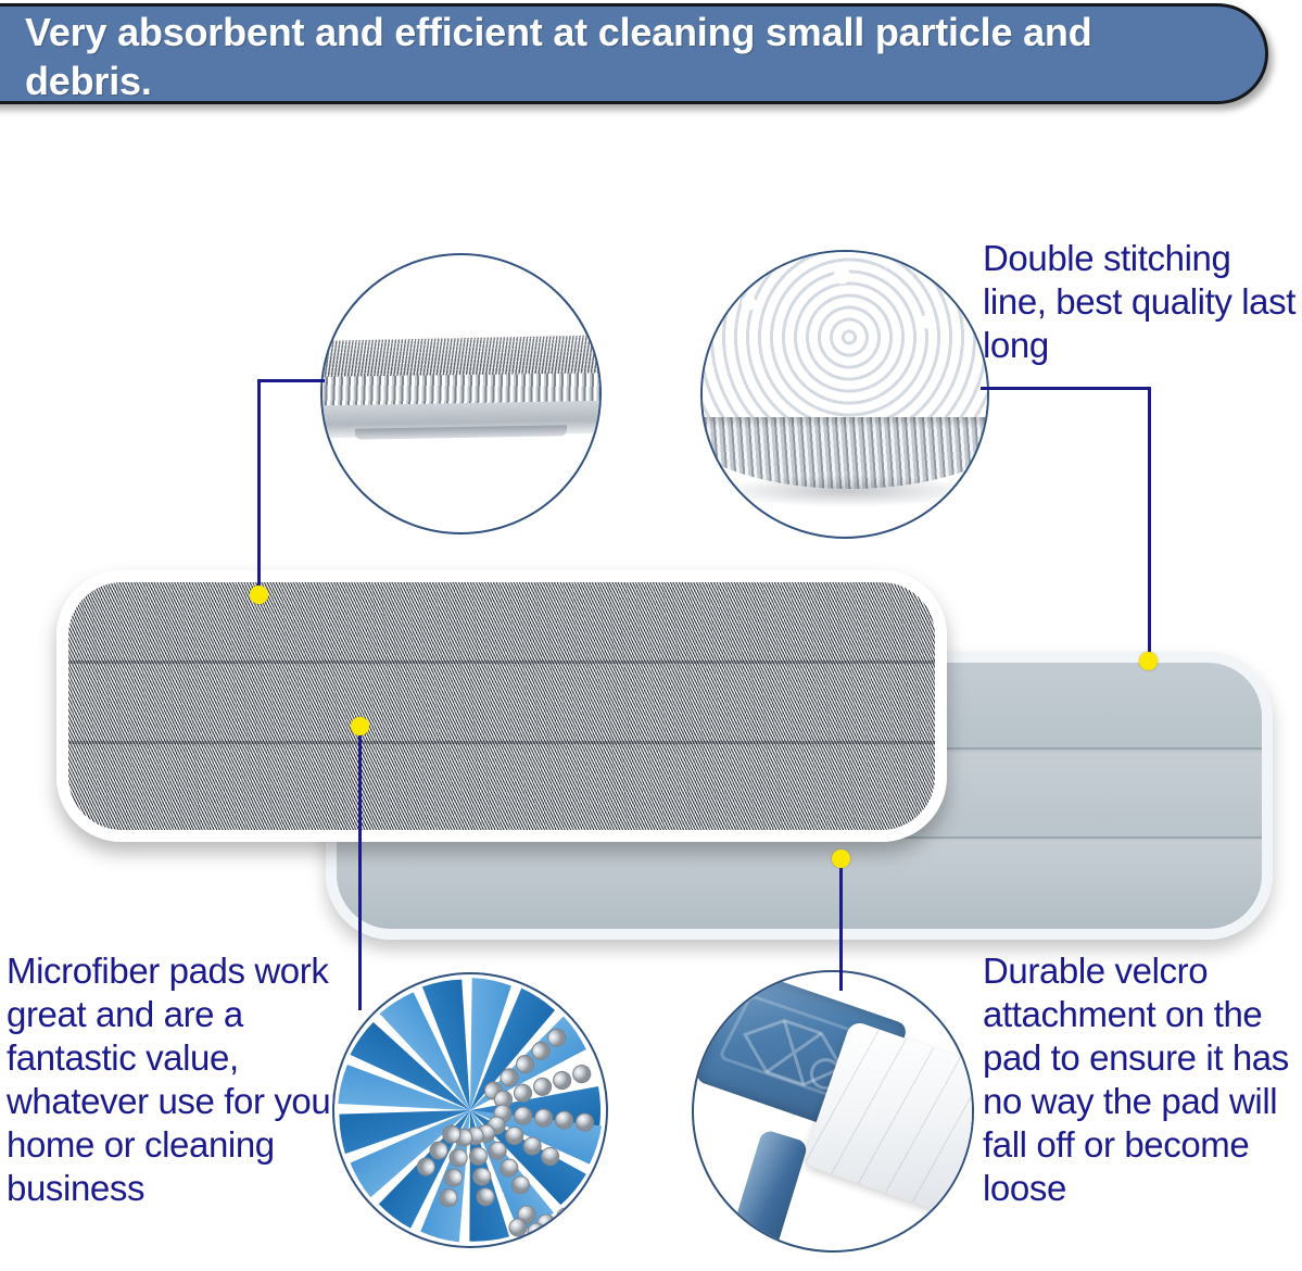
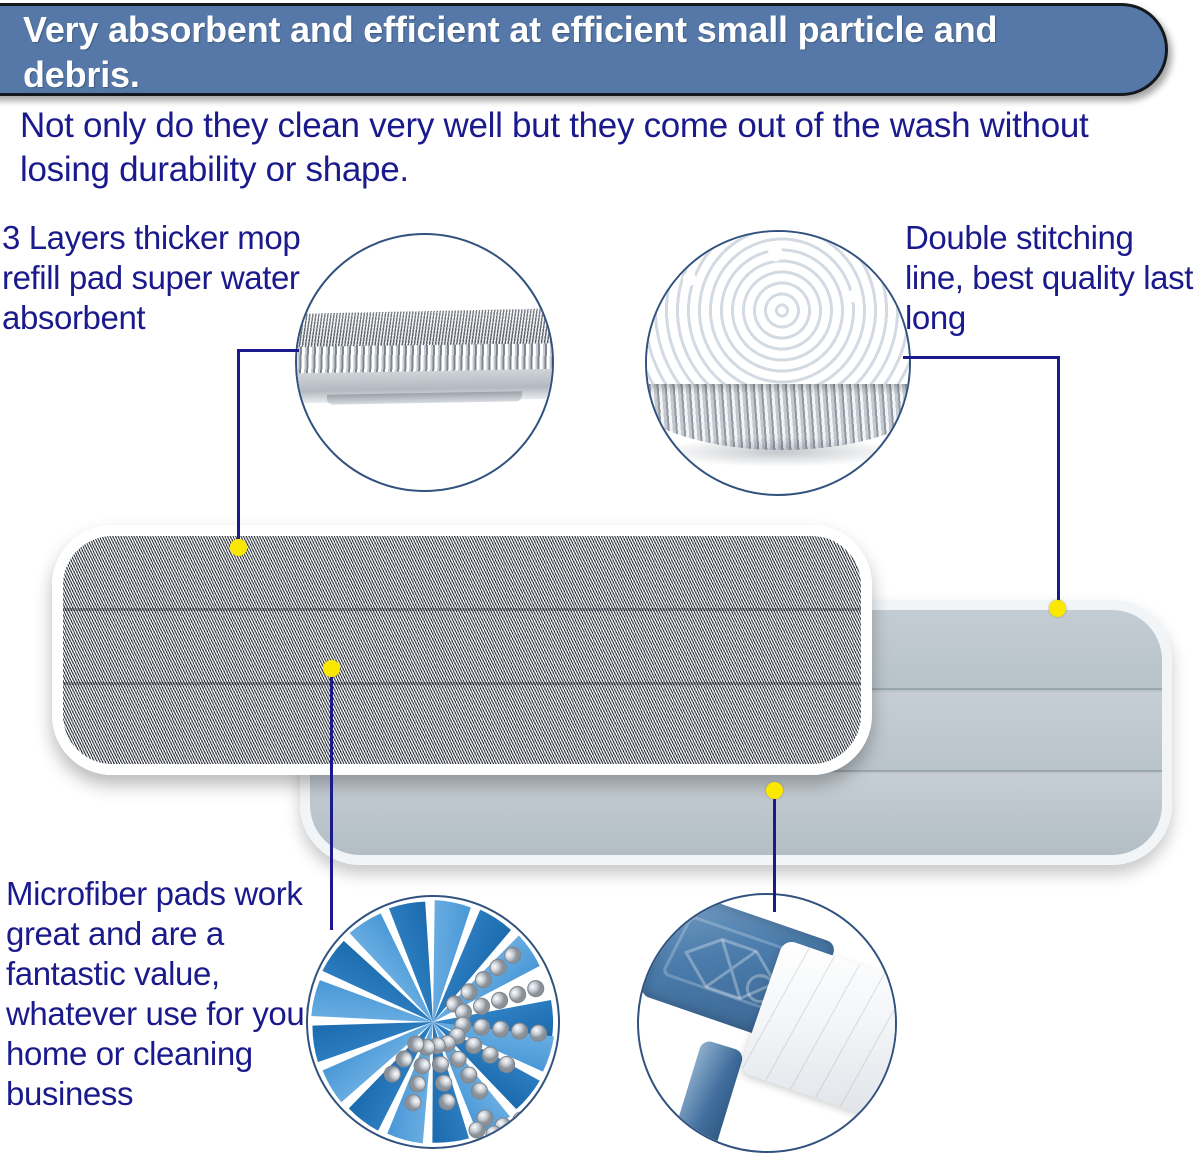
- Very absorbent and efficient at cleaning small particle and debris.
+ Very absorbent and efficient at efficient small particle and debris.
+ Not only do they clean very well but they come out of the wash without losing durability or shape.
+ 3 Layers thicker mop refill pad super water absorbent
  Double stitching ine, best quality last ong
  Microfiber pads work great and are a fantastic value, whatever use for you home or cleaning business
- Durable velcro attachment on the pad to ensure it has no way the pad will fall off or become loose
